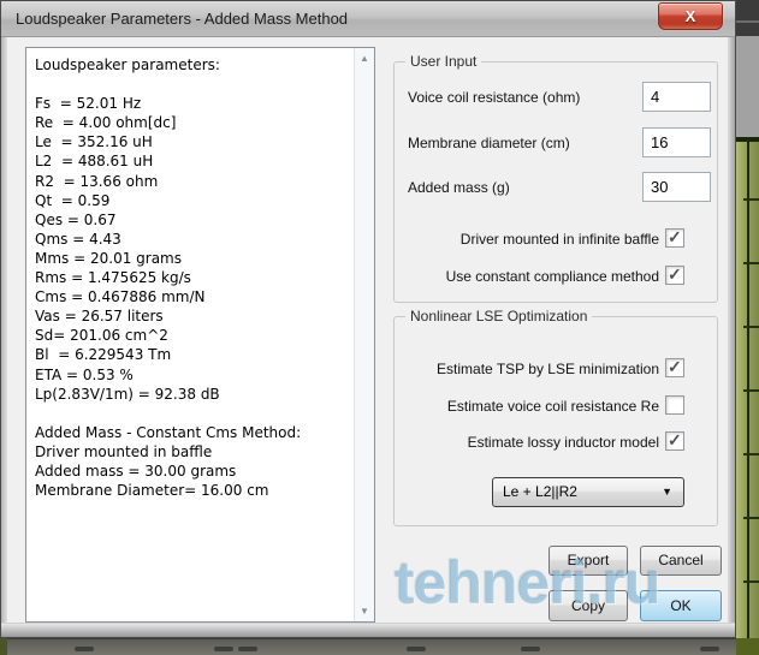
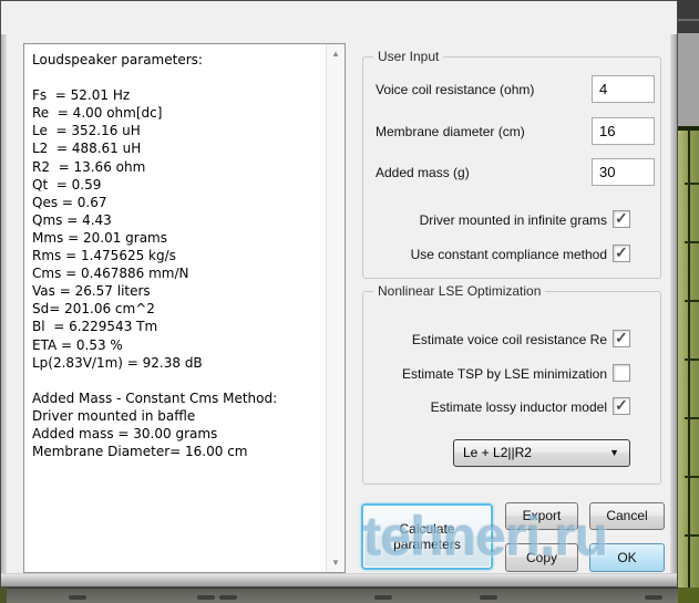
- Loudspeaker Parameters - Added Mass Method
- X
  Loudspeaker parameters:
  Fs = 52.01 Hz
  Re = 4.00 ohm[dc]
  Le = 352.16 uH
  L2 = 488.61 uH
  R2 = 13.66 ohm
  Qt = 0.59
  Qes = 0.67
  Qms = 4.43
  Mms = 20.01 grams
  Rms = 1.475625 kg/s
  Cms = 0.467886 mm/N
  Vas = 26.57 liters
  Sd= 201.06 cm^2
  Bl = 6.229543 Tm
  ETA = 0.53 %
  Lp(2.83V/1m) = 92.38 dB
  Added Mass - Constant Cms Method:
  Driver mounted in baffle
  Added mass = 30.00 grams
  Membrane Diameter= 16.00 cm
  ▲
  ▼
  User Input
  Voice coil resistance (ohm)
  4
  Membrane diameter (cm)
  16
  Added mass (g)
  30
- Driver mounted in infinite baffle
+ Driver mounted in infinite grams
  ✓
  Use constant compliance method
  ✓
  Nonlinear LSE Optimization
- Estimate TSP by LSE minimization
+ Estimate voice coil resistance Re
  ✓
- Estimate voice coil resistance Re
+ Estimate TSP by LSE minimization
  Estimate lossy inductor model
  ✓
  Le + L2||R2
  ▼
+ Calculate parameters
  Export
  Cancel
  Copy
  OK
  tehneri.ru
